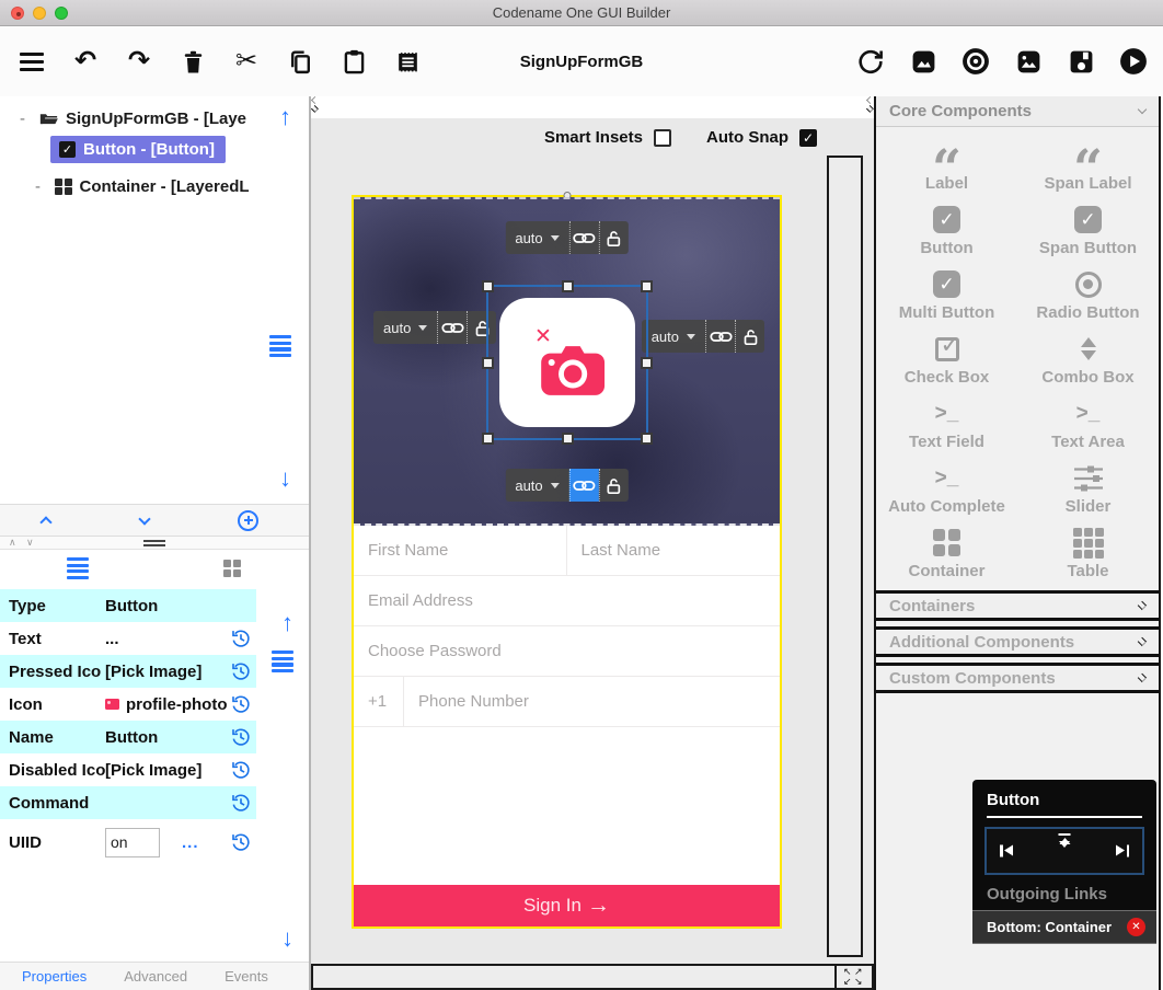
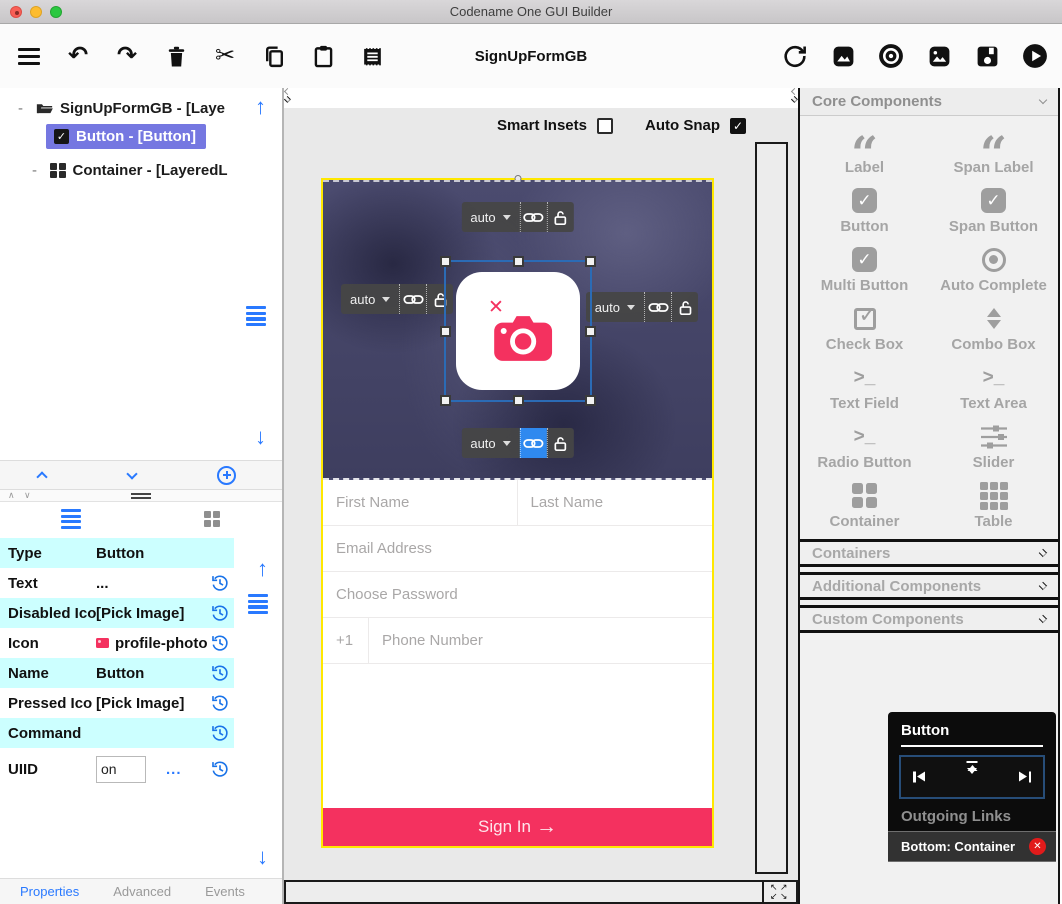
  Codename One GUI Builder
  ↶
  ↷
  ✂
  SignUpFormGB
  -
  SignUpFormGB - [Laye
  ✓
  Button - [Button]
  -
  Container - [LayeredL
  ↑
  ↓
  ∧
  ∨
  Type
  Button
  Text
  ...
- Pressed Ico
+ Disabled Ico
  [Pick Image]
  Icon
  profile-photo
  Name
  Button
- Disabled Ico
+ Pressed Ico
  [Pick Image]
  Command
  UIID
  on
  ...
  ↑
  ↓
  Properties
  Advanced
  Events
  Smart Insets
  Auto Snap
  ✓
  auto
  auto
  auto
  auto
  ✕
  First Name
  Last Name
  Email Address
  Choose Password
  +1
  Phone Number
  Sign In
  →
  ↖
  ↗
  ↙
  ↘
  Core Components
  “
  Label
  “
  Span Label
  ✓
  Button
  ✓
  Span Button
  ✓
  Multi Button
- Radio Button
+ Auto Complete
  Check Box
  Combo Box
  >_
  Text Field
  >_
  Text Area
  >_
- Auto Complete
+ Radio Button
  Slider
  Container
  Table
  Containers
  Additional Components
  Custom Components
  Button
  Outgoing Links
  Bottom: Container
  ✕
